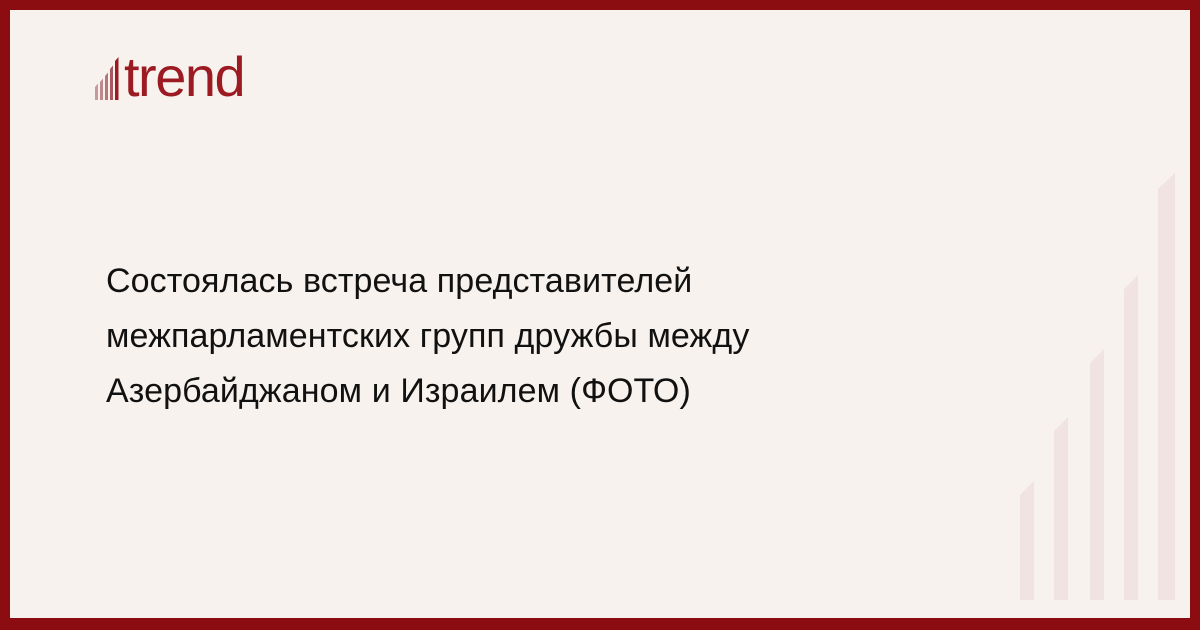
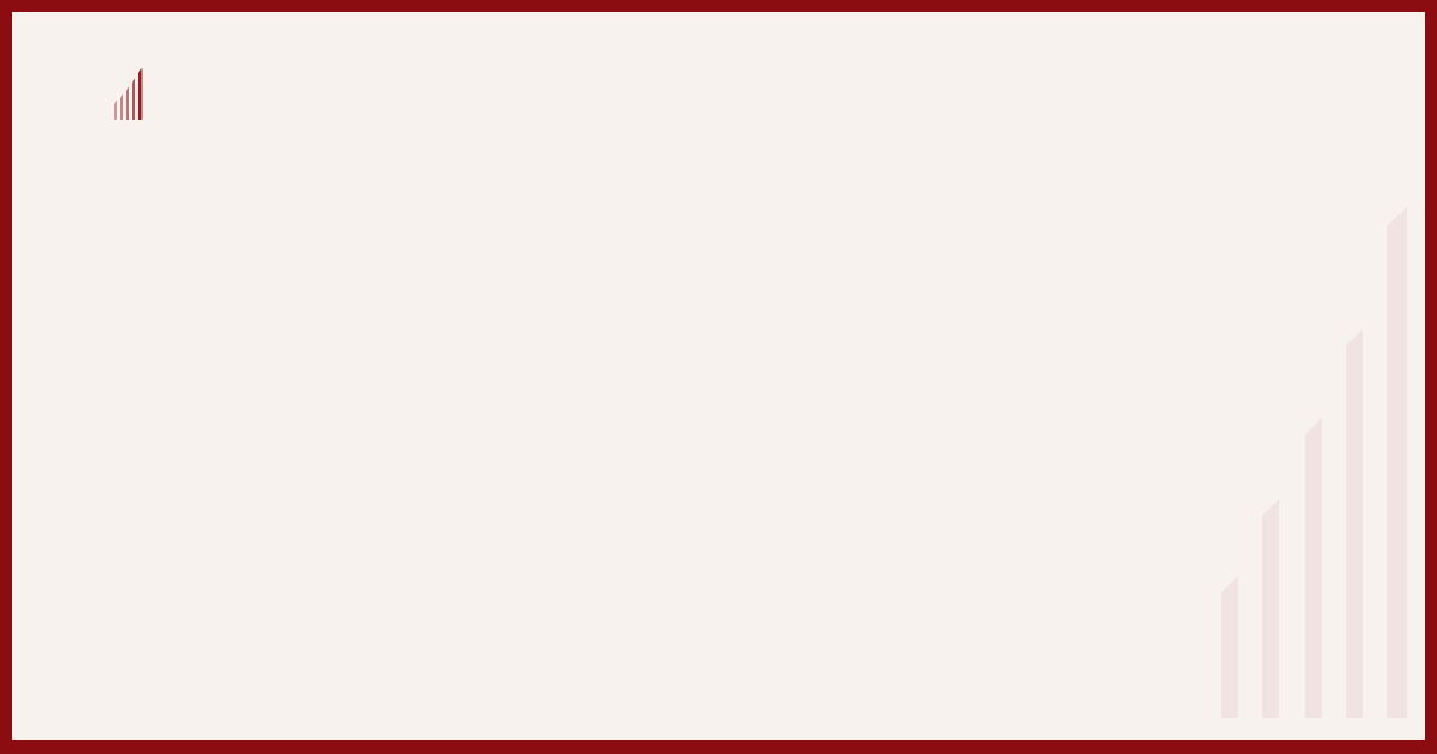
- trend
- Состоялась встреча представителей межпарламентских групп дружбы между Азербайджаном и Израилем (ФОТО)
